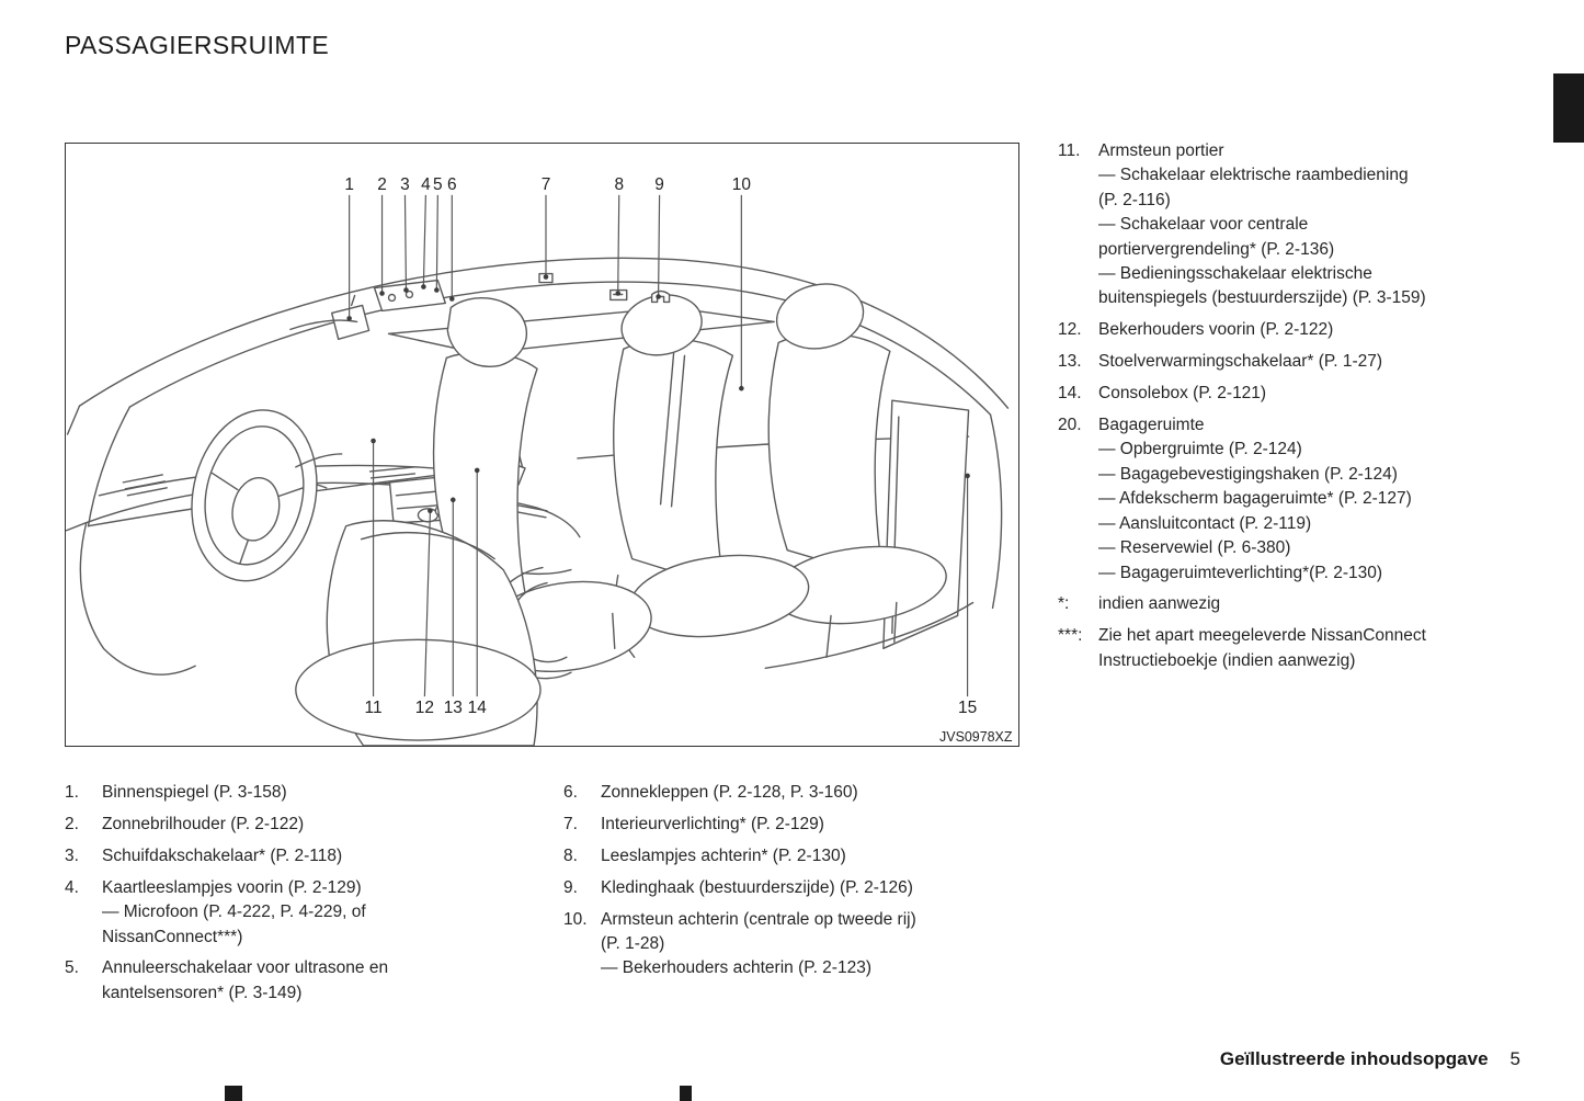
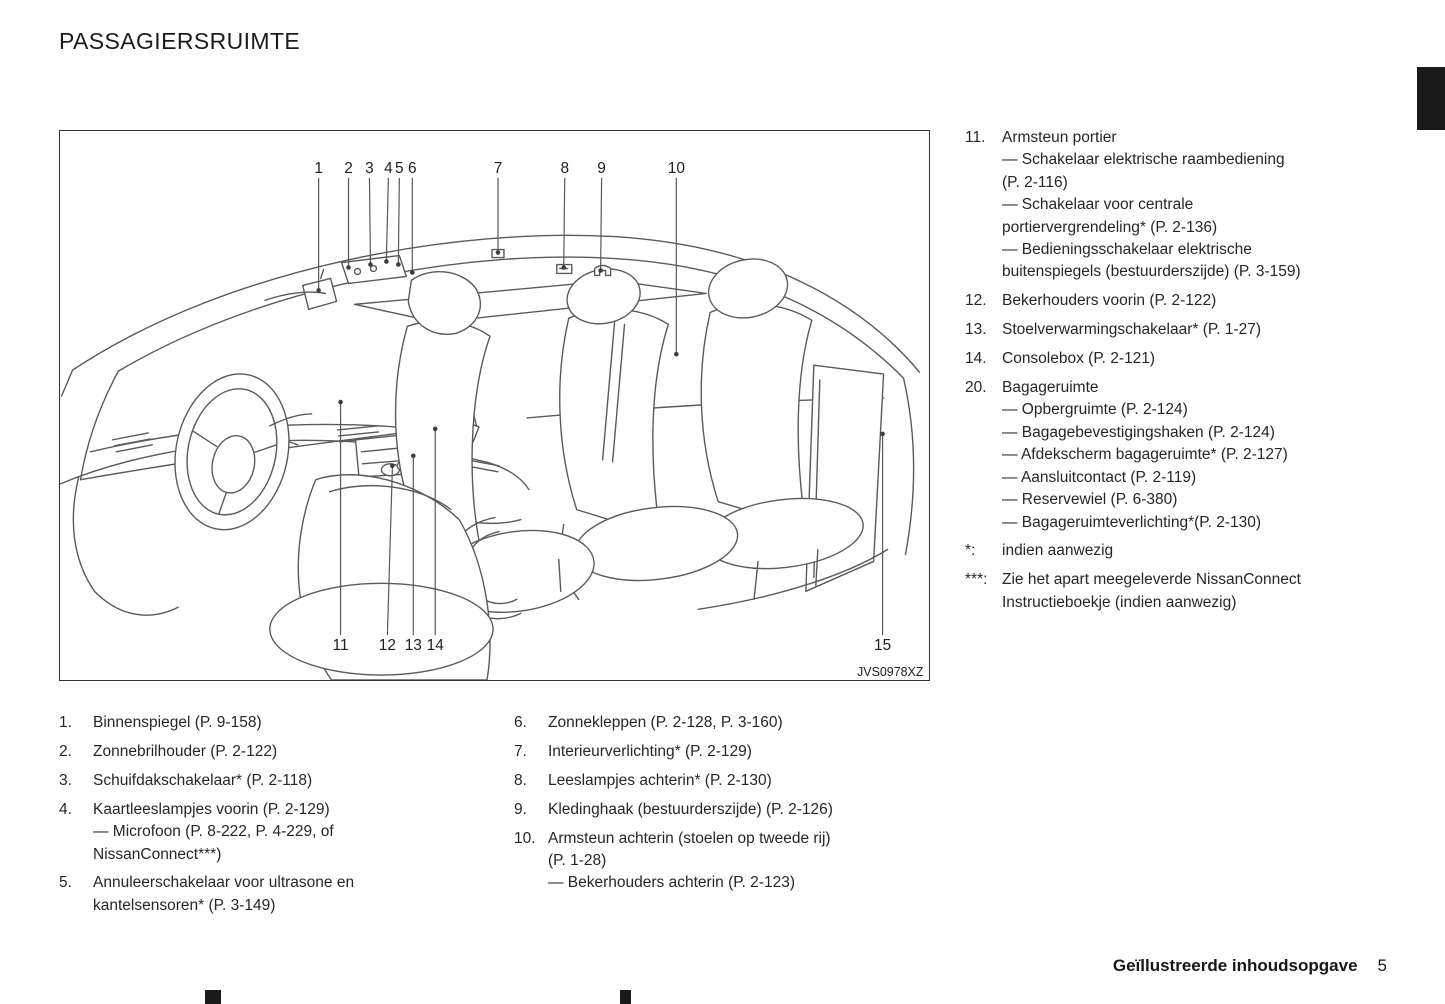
  PASSAGIERSRUIMTE
  1
  2
  3
  4
  5
  6
  7
  8
  9
  10
  11
  12
  13
  14
  15
  JVS0978XZ
  1.
- Binnenspiegel (P. 3-158)
+ Binnenspiegel (P. 9-158)
  2.
  Zonnebrilhouder (P. 2-122)
  3.
  Schuifdakschakelaar* (P. 2-118)
  4.
  Kaartleeslampjes voorin (P. 2-129)
- — Microfoon (P. 4-222, P. 4-229, of
+ — Microfoon (P. 8-222, P. 4-229, of
  NissanConnect***)
  5.
  Annuleerschakelaar voor ultrasone en
  kantelsensoren* (P. 3-149)
  6.
  Zonnekleppen (P. 2-128, P. 3-160)
  7.
  Interieurverlichting* (P. 2-129)
  8.
  Leeslampjes achterin* (P. 2-130)
  9.
  Kledinghaak (bestuurderszijde) (P. 2-126)
  10.
- Armsteun achterin (centrale op tweede rij)
+ Armsteun achterin (stoelen op tweede rij)
  (P. 1-28)
  — Bekerhouders achterin (P. 2-123)
  11.
  Armsteun portier
  — Schakelaar elektrische raambediening
  (P. 2-116)
  — Schakelaar voor centrale
  portiervergrendeling* (P. 2-136)
  — Bedieningsschakelaar elektrische
  buitenspiegels (bestuurderszijde) (P. 3-159)
  12.
  Bekerhouders voorin (P. 2-122)
  13.
  Stoelverwarmingschakelaar* (P. 1-27)
  14.
  Consolebox (P. 2-121)
  20.
  Bagageruimte
  — Opbergruimte (P. 2-124)
  — Bagagebevestigingshaken (P. 2-124)
  — Afdekscherm bagageruimte* (P. 2-127)
  — Aansluitcontact (P. 2-119)
  — Reservewiel (P. 6-380)
  — Bagageruimteverlichting*(P. 2-130)
  *:
  indien aanwezig
  ***:
  Zie het apart meegeleverde NissanConnect
  Instructieboekje (indien aanwezig)
  Geïllustreerde inhoudsopgave
  5
